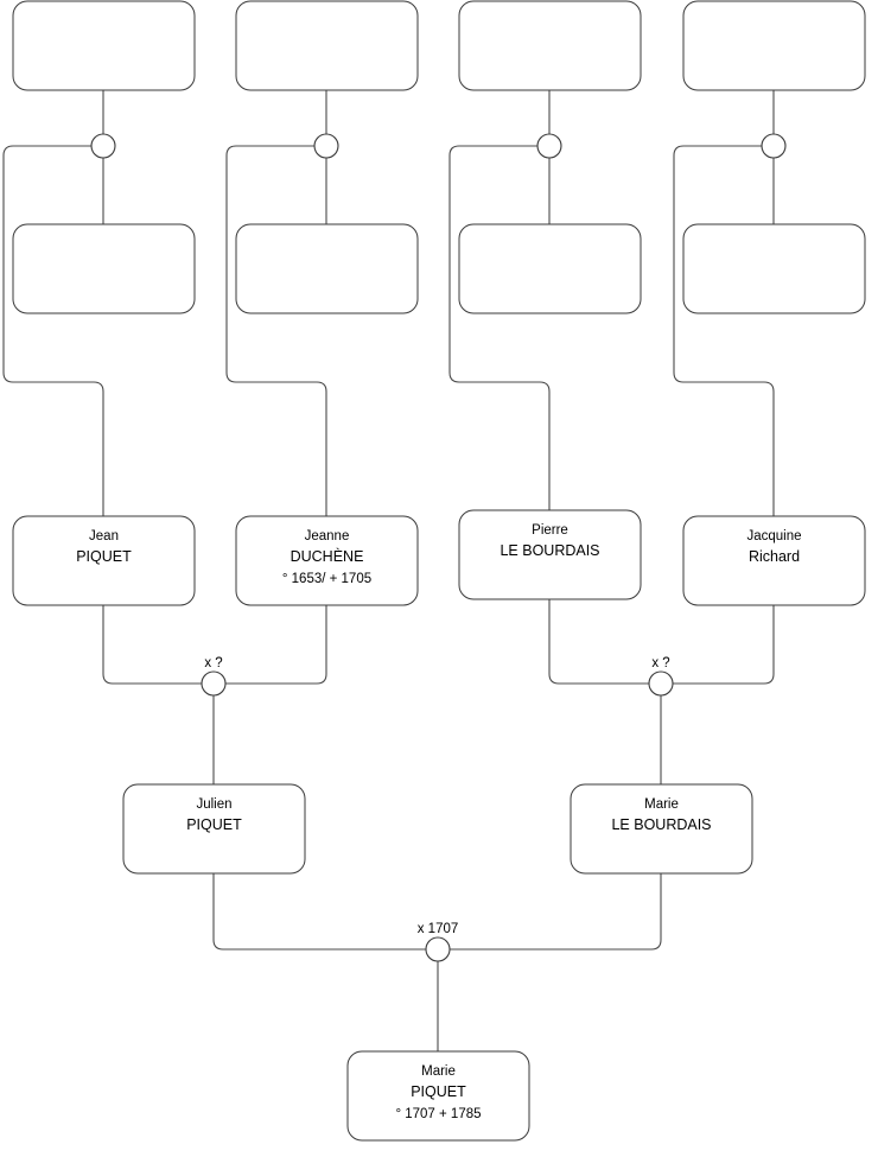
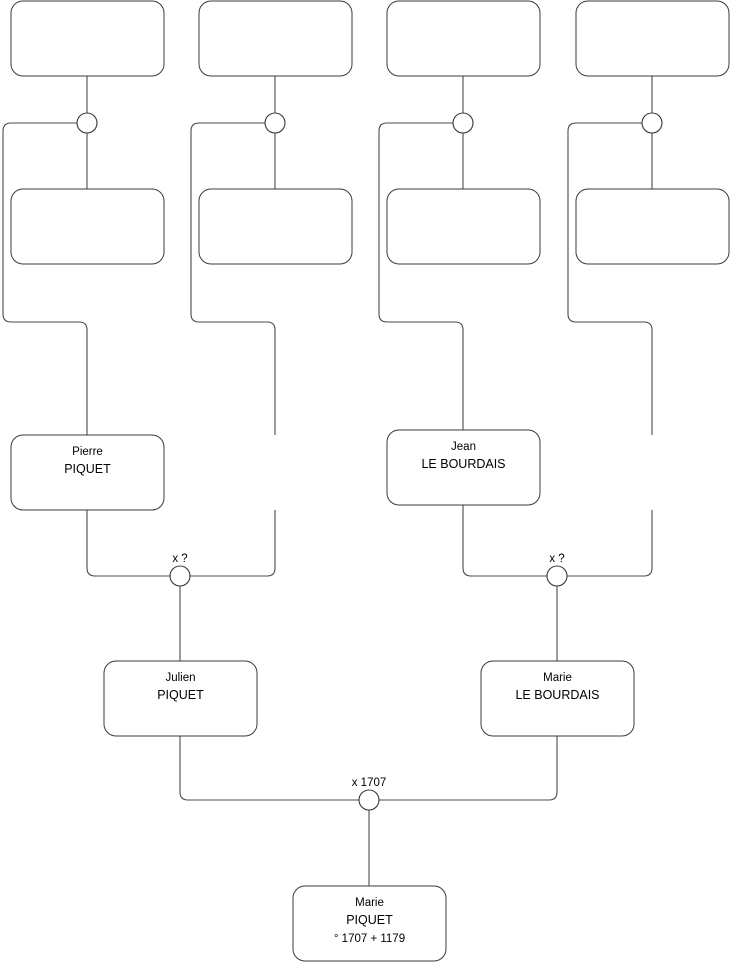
- Jean
+ Pierre
  PIQUET
- Jeanne
- DUCHÈNE
- ° 1653/ + 1705
- Pierre
+ Jean
  LE BOURDAIS
- Jacquine
- Richard
  Julien
  PIQUET
  Marie
  LE BOURDAIS
  Marie
  PIQUET
- ° 1707 + 1785
+ ° 1707 + 1179
  x ?
  x ?
  x 1707
